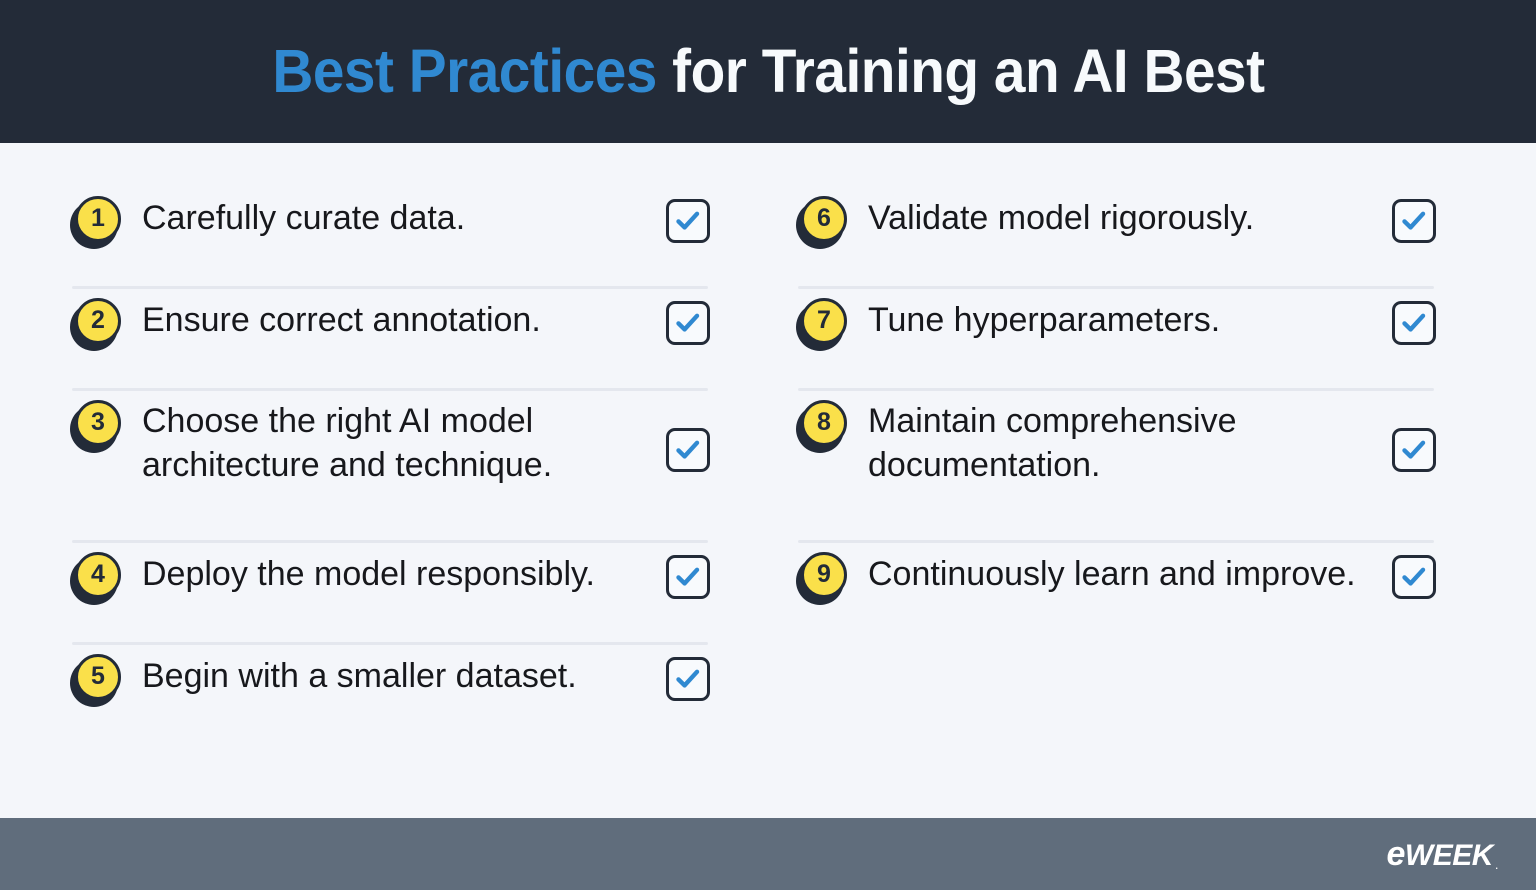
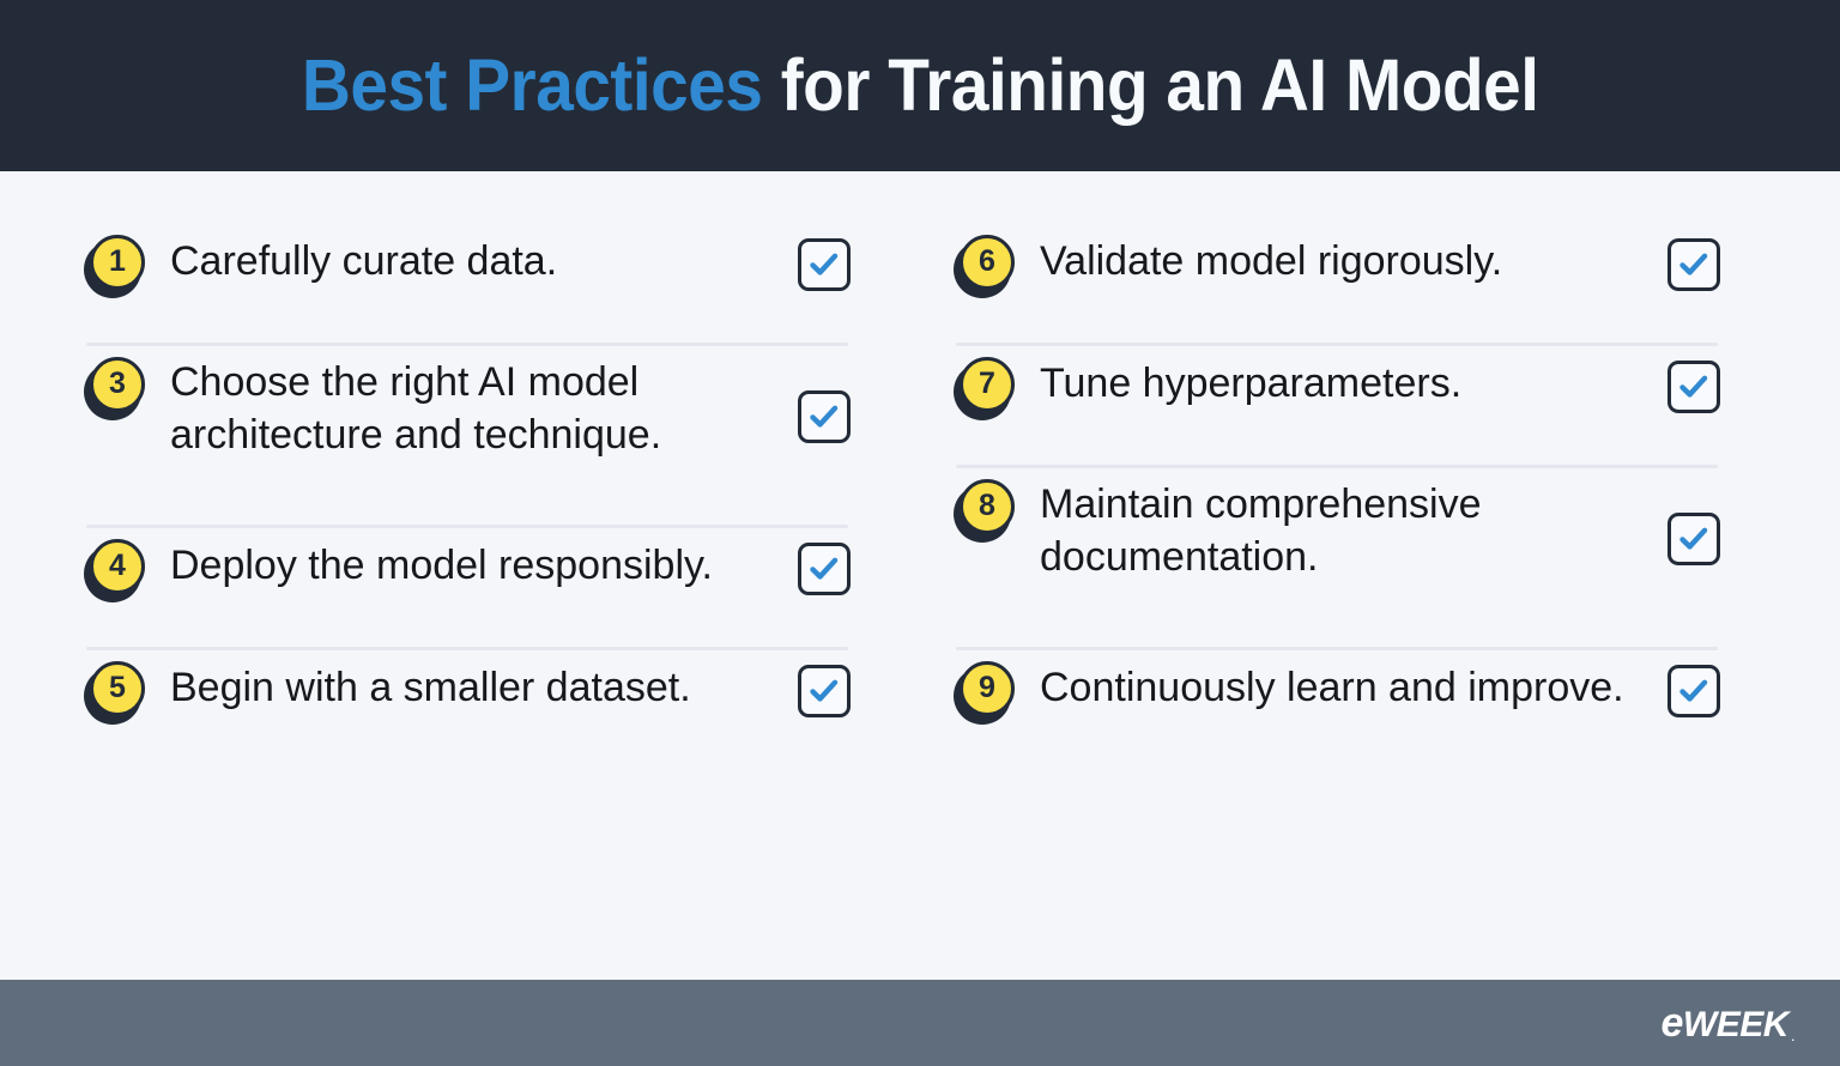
- Best Practices for Training an AI Best
+ Best Practices for Training an AI Model
  1
  Carefully curate data.
- 2
- Ensure correct annotation.
  3
  Choose the right AI model
  architecture and technique.
  4
  Deploy the model responsibly.
  5
  Begin with a smaller dataset.
  6
  Validate model rigorously.
  7
  Tune hyperparameters.
  8
  Maintain comprehensive
  documentation.
  9
  Continuously learn and improve.
  e
  WEEK
  .
